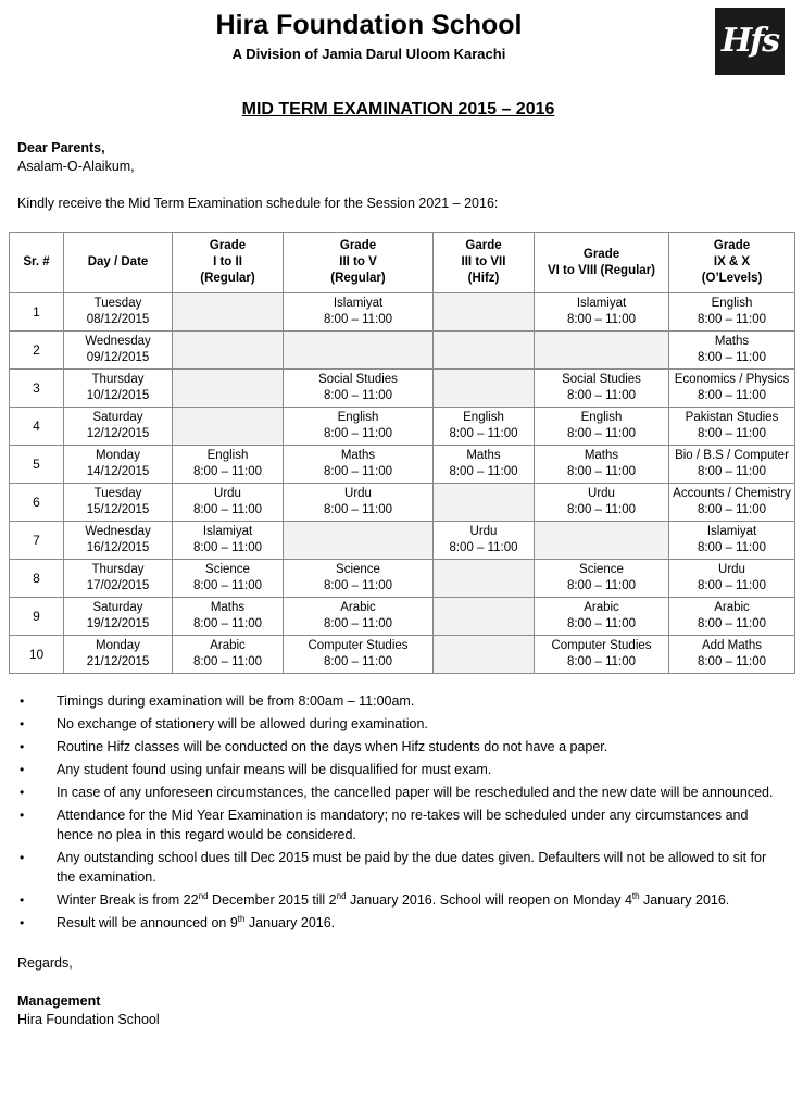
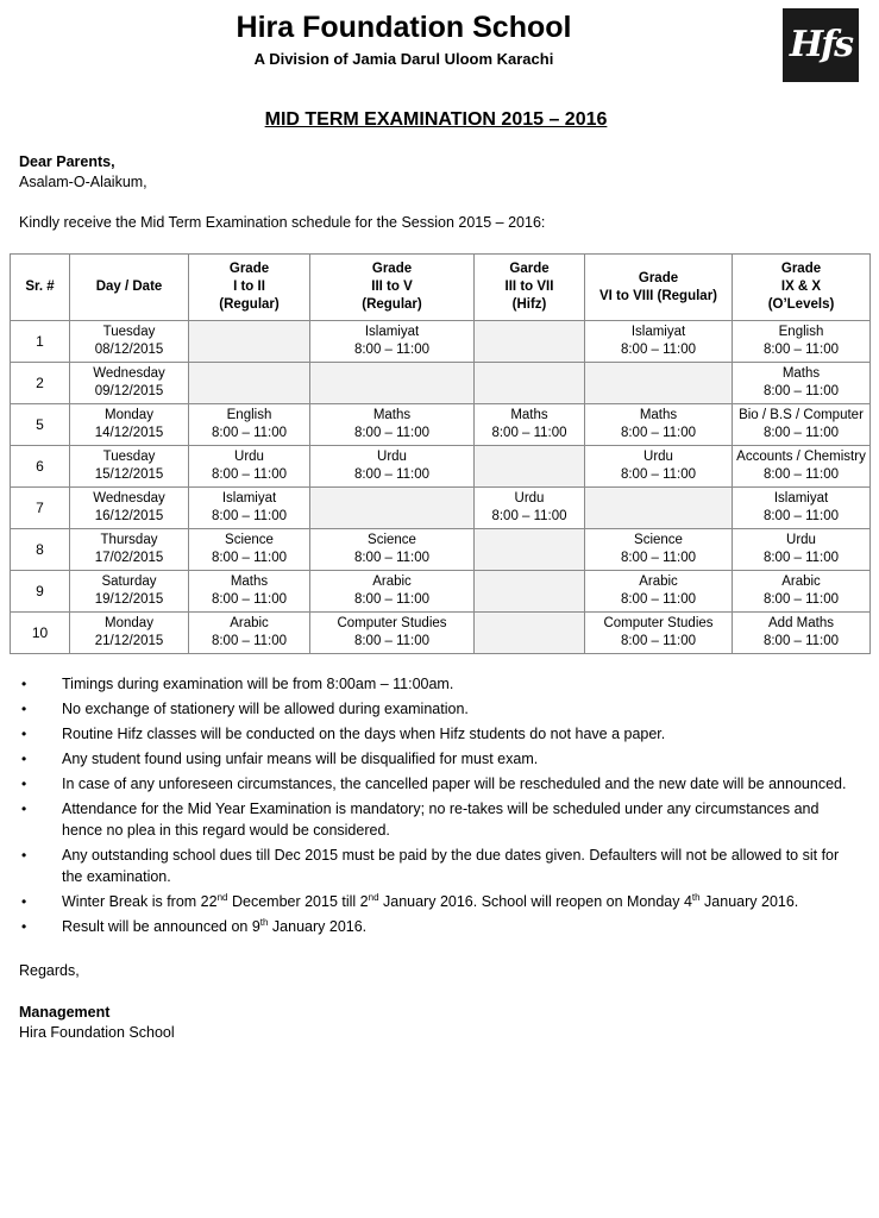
  Hira Foundation School
  A Division of Jamia Darul Uloom Karachi
  Hfs
  MID TERM EXAMINATION 2015 – 2016
  Dear Parents,
  Asalam-O-Alaikum,
- Kindly receive the Mid Term Examination schedule for the Session 2021 – 2016:
+ Kindly receive the Mid Term Examination schedule for the Session 2015 – 2016:
  Sr. #	Day / Date	Grade I to II (Regular)	Grade III to V (Regular)	Garde III to VII (Hifz)	Grade VI to VIII (Regular)	Grade IX & X (O’Levels)
  1	Tuesday08/12/2015		Islamiyat8:00 – 11:00		Islamiyat8:00 – 11:00	English8:00 – 11:00
  2	Wednesday09/12/2015					Maths8:00 – 11:00
- 3	Thursday10/12/2015		Social Studies8:00 – 11:00		Social Studies8:00 – 11:00	Economics / Physics8:00 – 11:00
- 4	Saturday12/12/2015		English8:00 – 11:00	English8:00 – 11:00	English8:00 – 11:00	Pakistan Studies8:00 – 11:00
  5	Monday14/12/2015	English8:00 – 11:00	Maths8:00 – 11:00	Maths8:00 – 11:00	Maths8:00 – 11:00	Bio / B.S / Computer8:00 – 11:00
  6	Tuesday15/12/2015	Urdu8:00 – 11:00	Urdu8:00 – 11:00		Urdu8:00 – 11:00	Accounts / Chemistry8:00 – 11:00
  7	Wednesday16/12/2015	Islamiyat8:00 – 11:00		Urdu8:00 – 11:00		Islamiyat8:00 – 11:00
  8	Thursday17/02/2015	Science8:00 – 11:00	Science8:00 – 11:00		Science8:00 – 11:00	Urdu8:00 – 11:00
  9	Saturday19/12/2015	Maths8:00 – 11:00	Arabic8:00 – 11:00		Arabic8:00 – 11:00	Arabic8:00 – 11:00
  10	Monday21/12/2015	Arabic8:00 – 11:00	Computer Studies8:00 – 11:00		Computer Studies8:00 – 11:00	Add Maths8:00 – 11:00
  •
  Timings during examination will be from 8:00am – 11:00am.
  •
  No exchange of stationery will be allowed during examination.
  •
  Routine Hifz classes will be conducted on the days when Hifz students do not have a paper.
  •
  Any student found using unfair means will be disqualified for must exam.
  •
  In case of any unforeseen circumstances, the cancelled paper will be rescheduled and the new date will be announced.
  •
  Attendance for the Mid Year Examination is mandatory; no re-takes will be scheduled under any circumstances and hence no plea in this regard would be considered.
  •
  Any outstanding school dues till Dec 2015 must be paid by the due dates given. Defaulters will not be allowed to sit for the examination.
  •
  Winter Break is from 22nd December 2015 till 2nd January 2016. School will reopen on Monday 4th January 2016.
  •
  Result will be announced on 9th January 2016.
  Regards,
  Management
  Hira Foundation School
